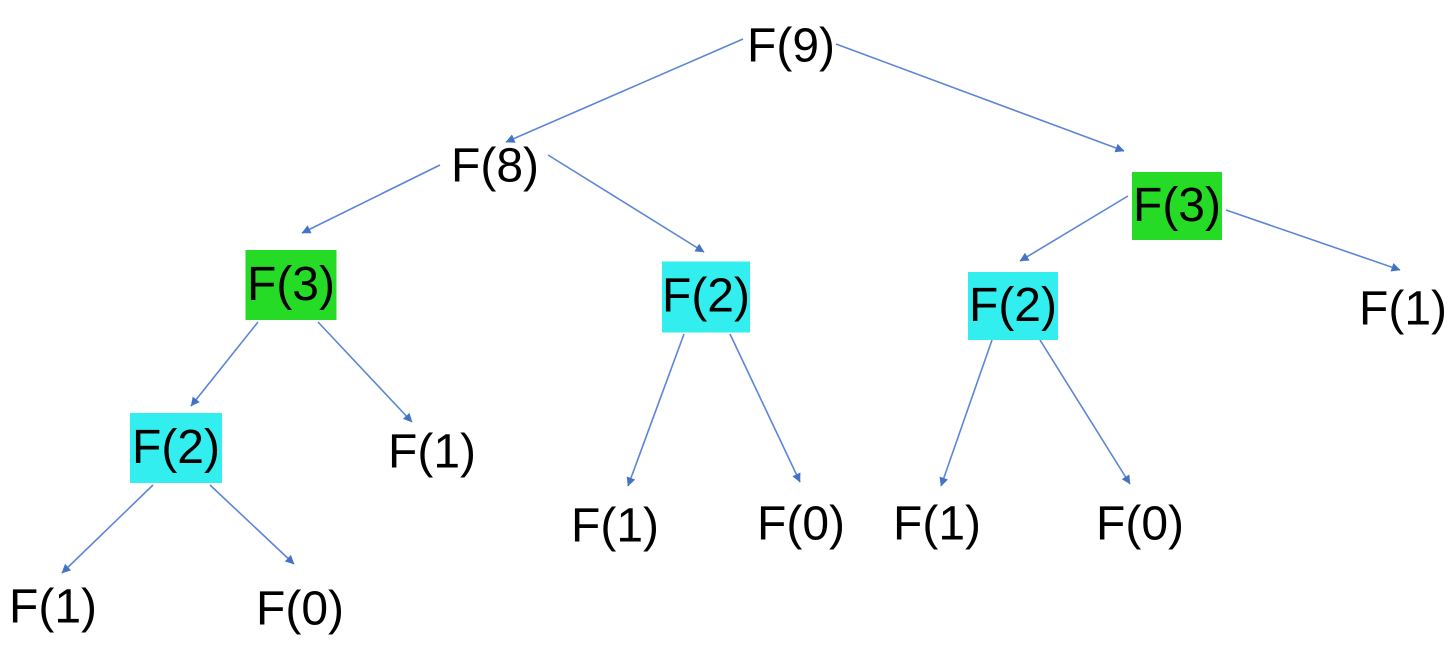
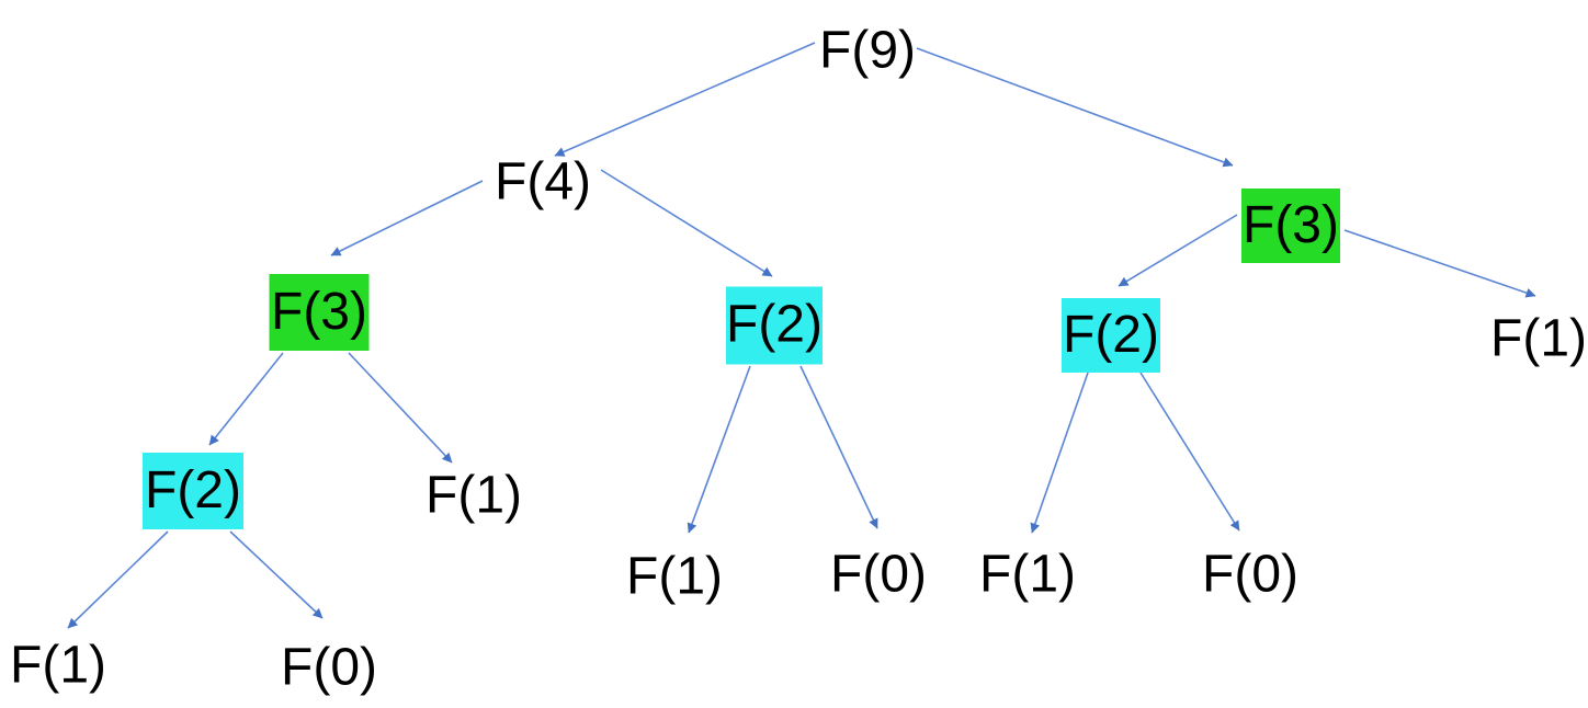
  F(9)
- F(8)
+ F(4)
  F(3)
  F(2)
  F(1)
  F(0)
  F(1)
  F(2)
  F(1)
  F(0)
  F(3)
  F(2)
  F(1)
  F(0)
  F(1)
